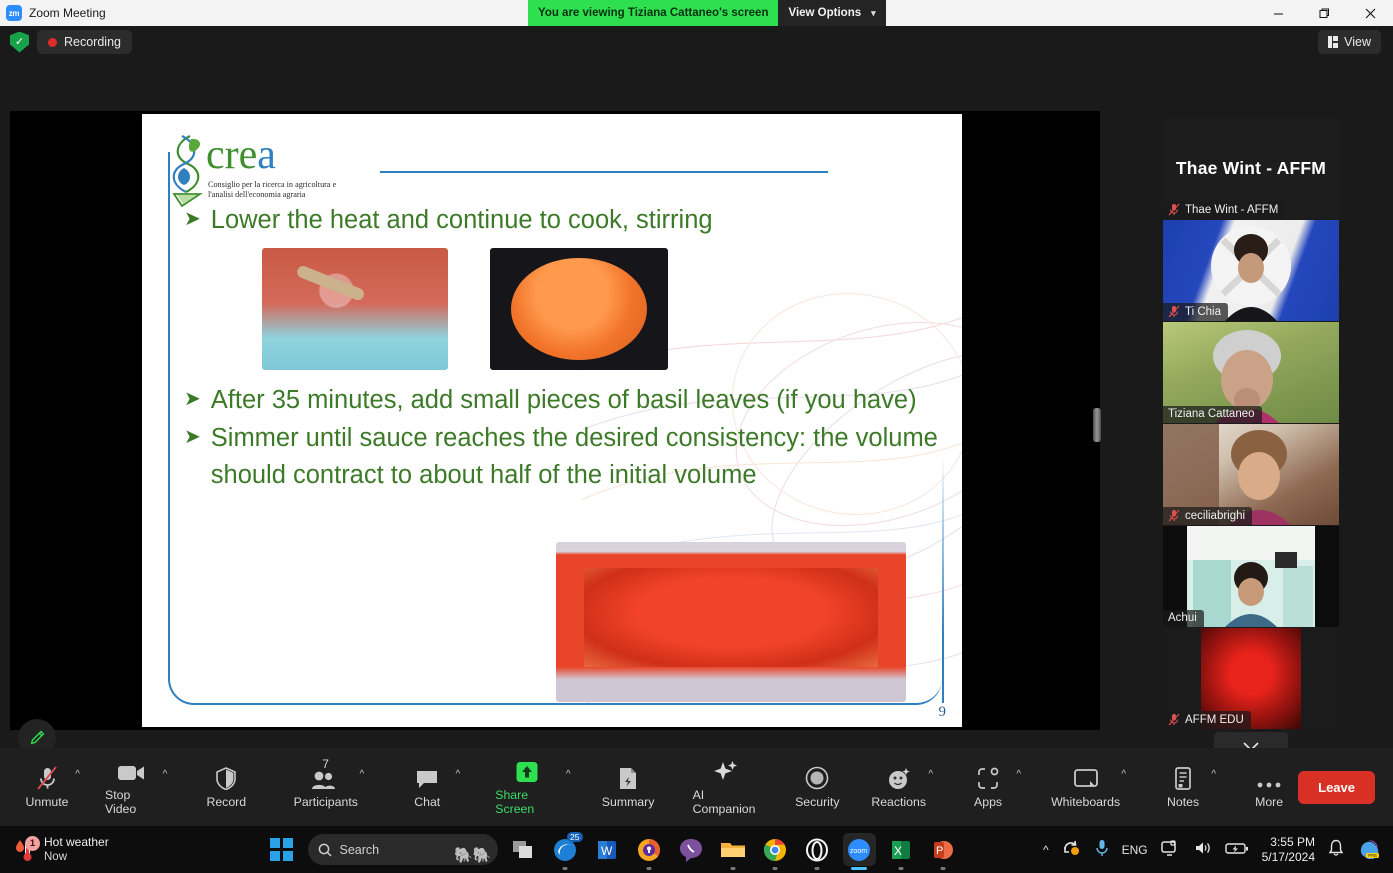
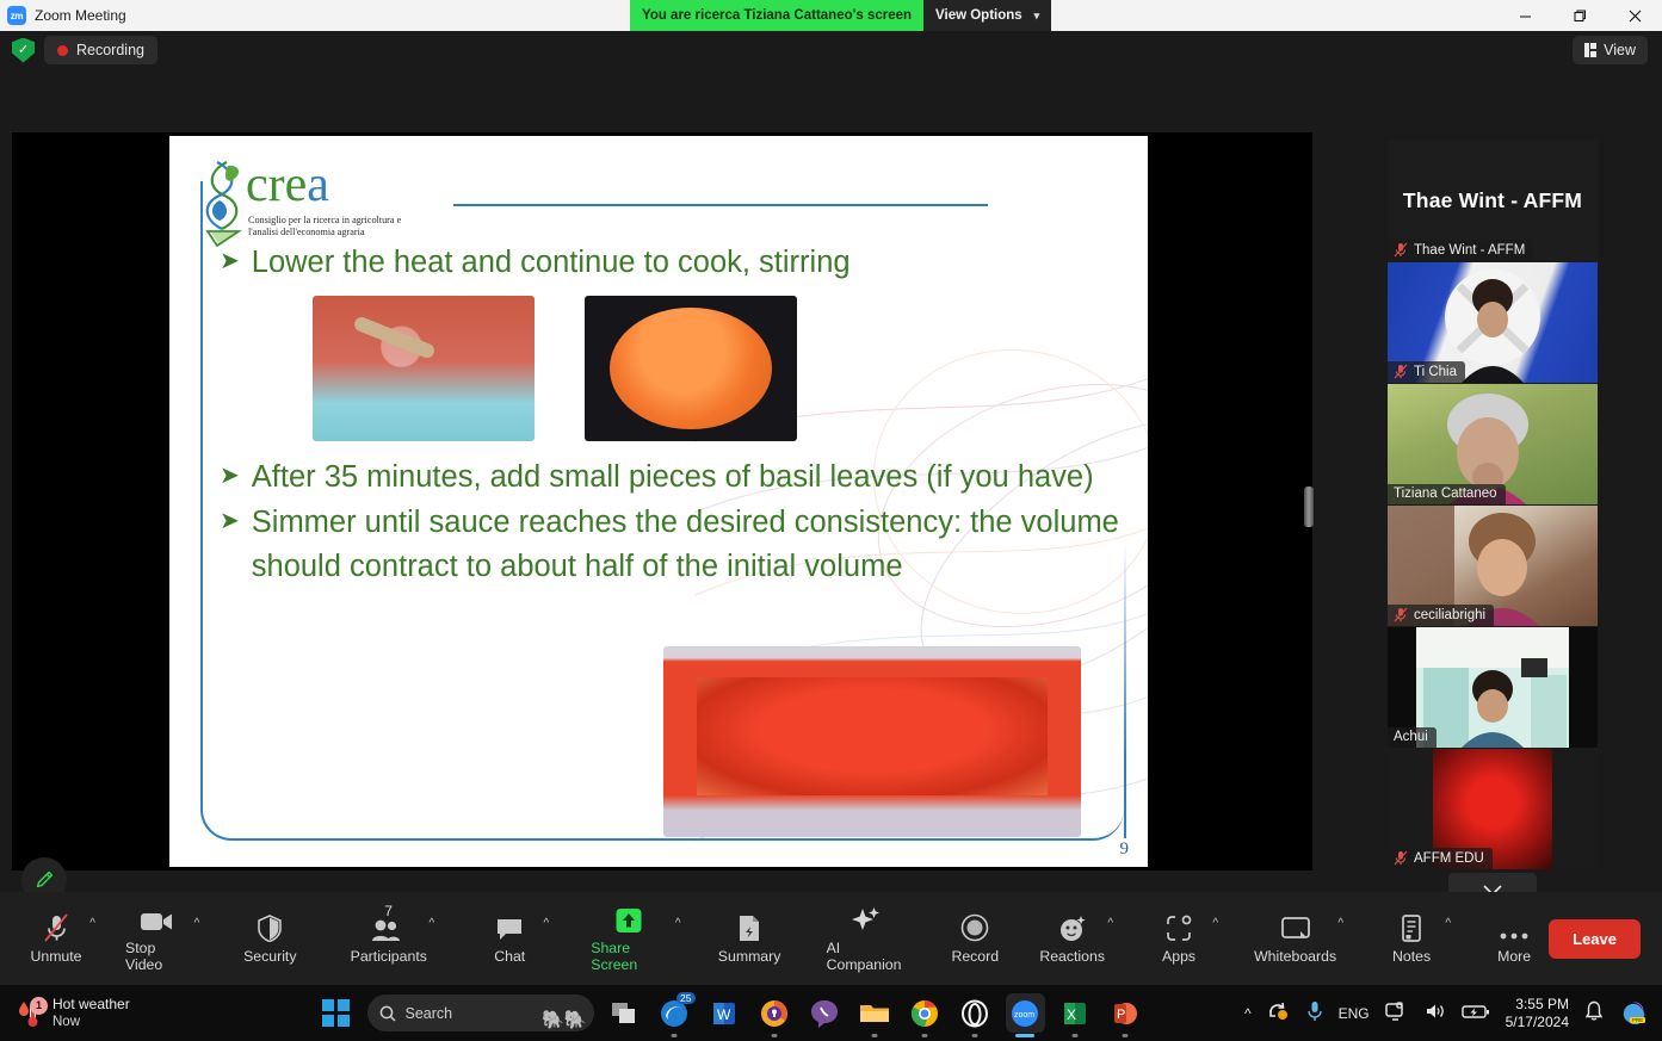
  zm
  Zoom Meeting
- You are viewing Tiziana Cattaneo's screen
+ You are ricerca Tiziana Cattaneo's screen
  View Options
  ▾
  ✓
  Recording
  View
  crea
  Consiglio per la ricerca in agricoltura e l'analisi dell'economia agraria
  ➤
  Lower the heat and continue to cook, stirring
  ➤
  After 35 minutes, add small pieces of basil leaves (if you have)
  ➤
  Simmer until sauce reaches the desired consistency: the volume should contract to about half of the initial volume
  9
  Thae Wint - AFFM
  Thae Wint - AFFM
  Ti Chia
  Tiziana Cattaneo
  ceciliabrighi
  Achui
  AFFM EDU
  Unmute
  ^
  Stop Video
  ^
- Record
+ Security
  7
  Participants
  ^
  Chat
  ^
  Share Screen
  ^
  Summary
  AI Companion
- Security
+ Record
  Reactions
  ^
  Apps
  ^
  Whiteboards
  ^
  Notes
  ^
  More
  Leave
  1
  Hot weather
  Now
  Search
  🐘🐘
  25
  W
  X
  P
  ^
  ENG
  3:55 PM
  5/17/2024
